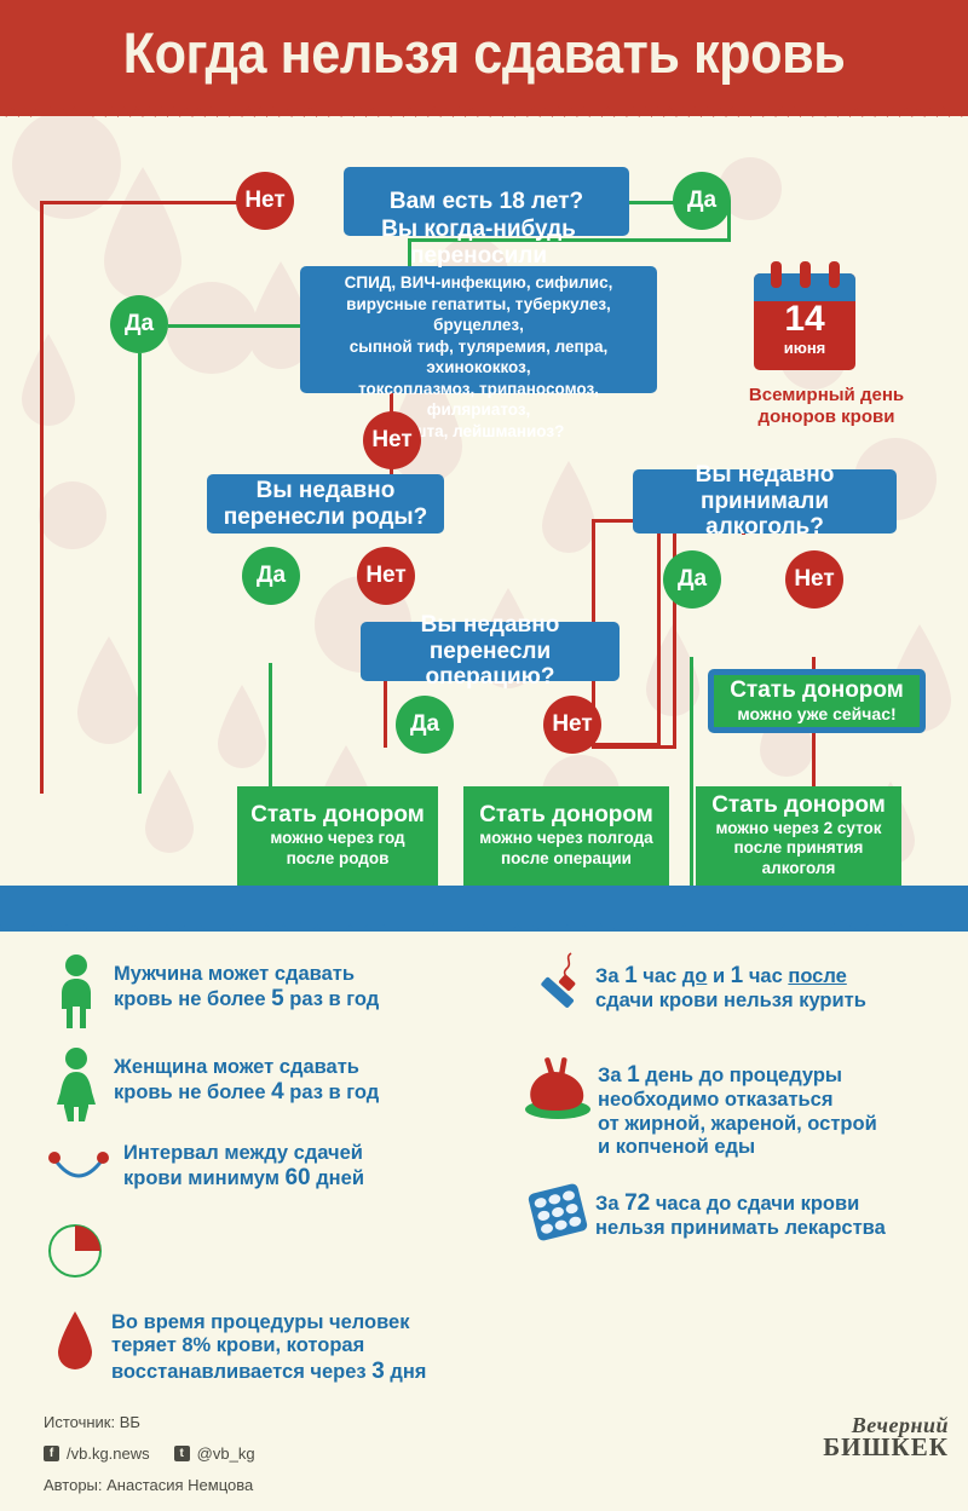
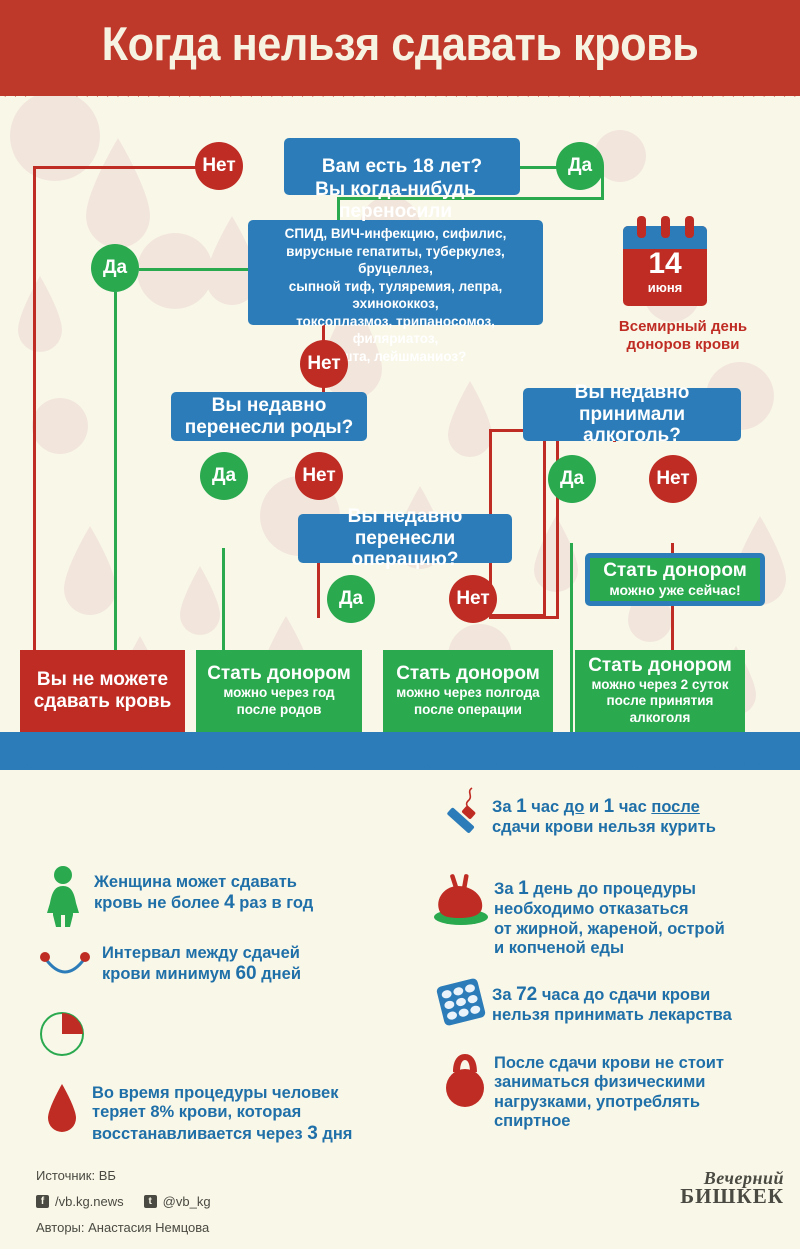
  Когда нельзя сдавать кровь
  Вам есть 18 лет?
  Вы когда-нибудь переносили
  СПИД, ВИЧ-инфекцию, сифилис,
  вирусные гепатиты, туберкулез, бруцеллез,
  сыпной тиф, туляремия, лепра, эхинококкоз,
  токсоплазмоз, трипаносомоз, филяриатоз,
  та, лейшманиоз?
  Вы недавно
  перенесли роды?
  Вы недавно
  перенесли операцию?
  Вы недавно
  принимали алкоголь?
  Нет
  Да
  Да
  Нет
  Да
  Нет
  Да
  Нет
  Да
  Нет
  Стать донором
  можно уже сейчас!
+ Вы не можете
+ сдавать кровь
  Стать донором
  можно через год
  после родов
  Стать донором
  можно через полгода
  после операции
  Стать донором
  можно через 2 суток
  после принятия
  алкоголя
  14
  июня
  Всемирный день
  доноров крови
- Мужчина может сдавать
- кровь не более 5 раз в год
  Женщина может сдавать
  кровь не более 4 раз в год
  Интервал между сдачей
  крови минимум 60 дней
  Во время процедуры человек
  теряет 8% крови, которая
  восстанавливается через 3 дня
  За 1 час до и 1 час после
  сдачи крови нельзя курить
  За 1 день до процедуры
  необходимо отказаться
  от жирной, жареной, острой
  и копченой еды
  За 72 часа до сдачи крови
  нельзя принимать лекарства
+ После сдачи крови не стоит
+ заниматься физическими
+ нагрузками, употреблять
+ спиртное
  Источник: ВБ
  f
  /vb.kg.news
  t
  @vb_kg
  Авторы: Анастасия Немцова
  Вечерний
  БИШКЕК
